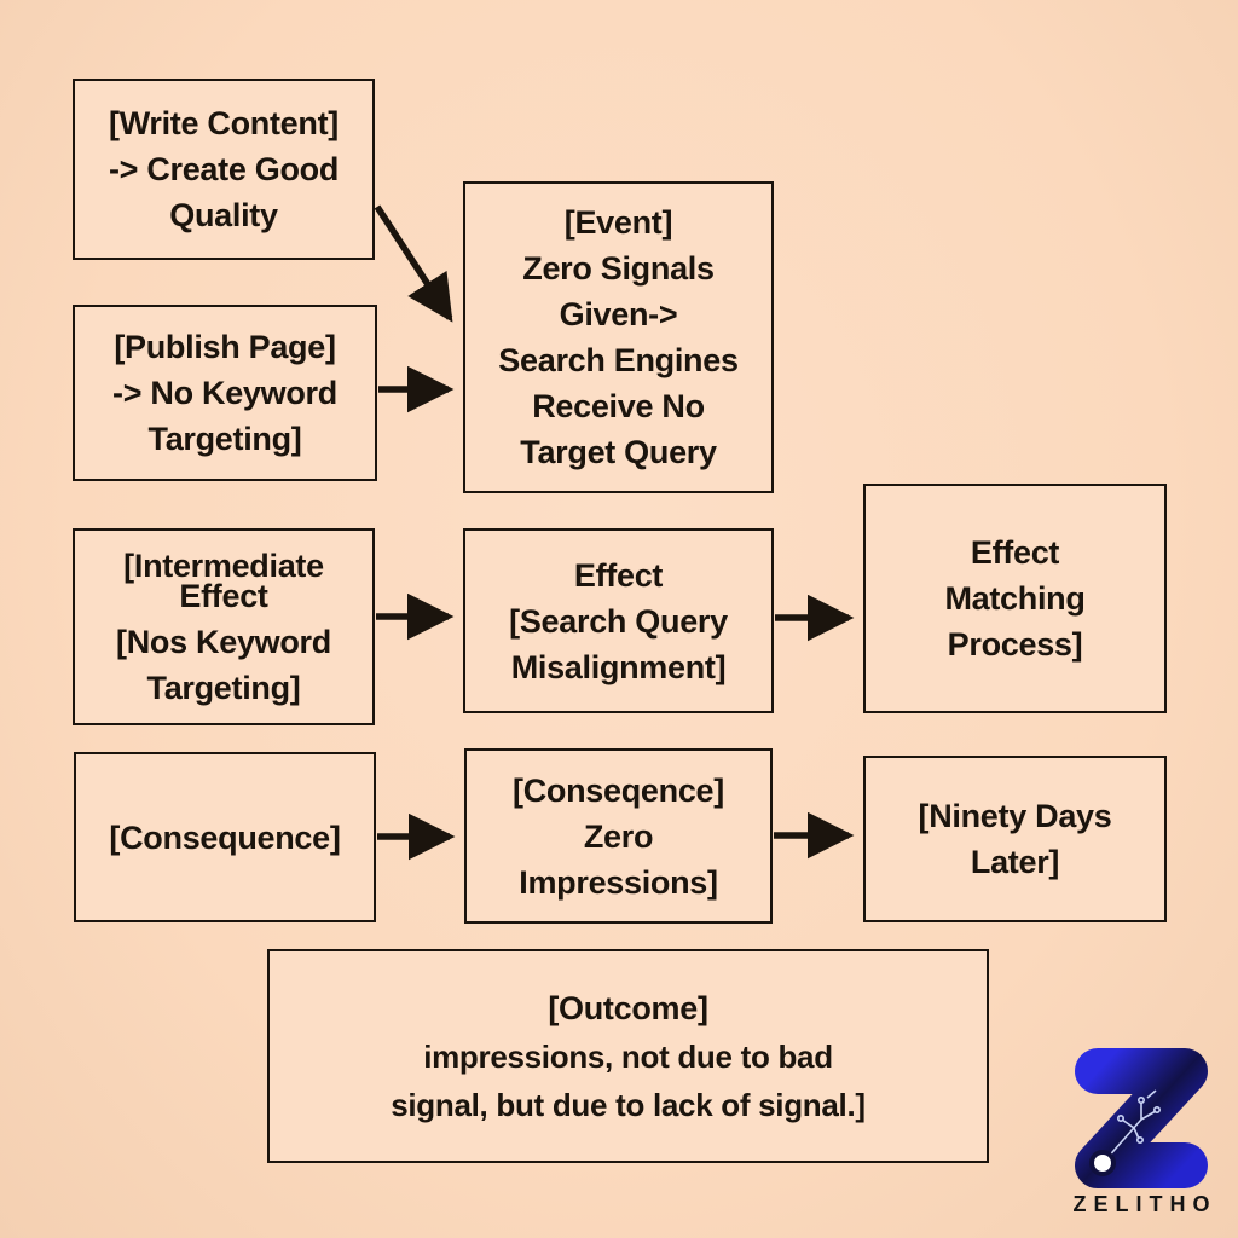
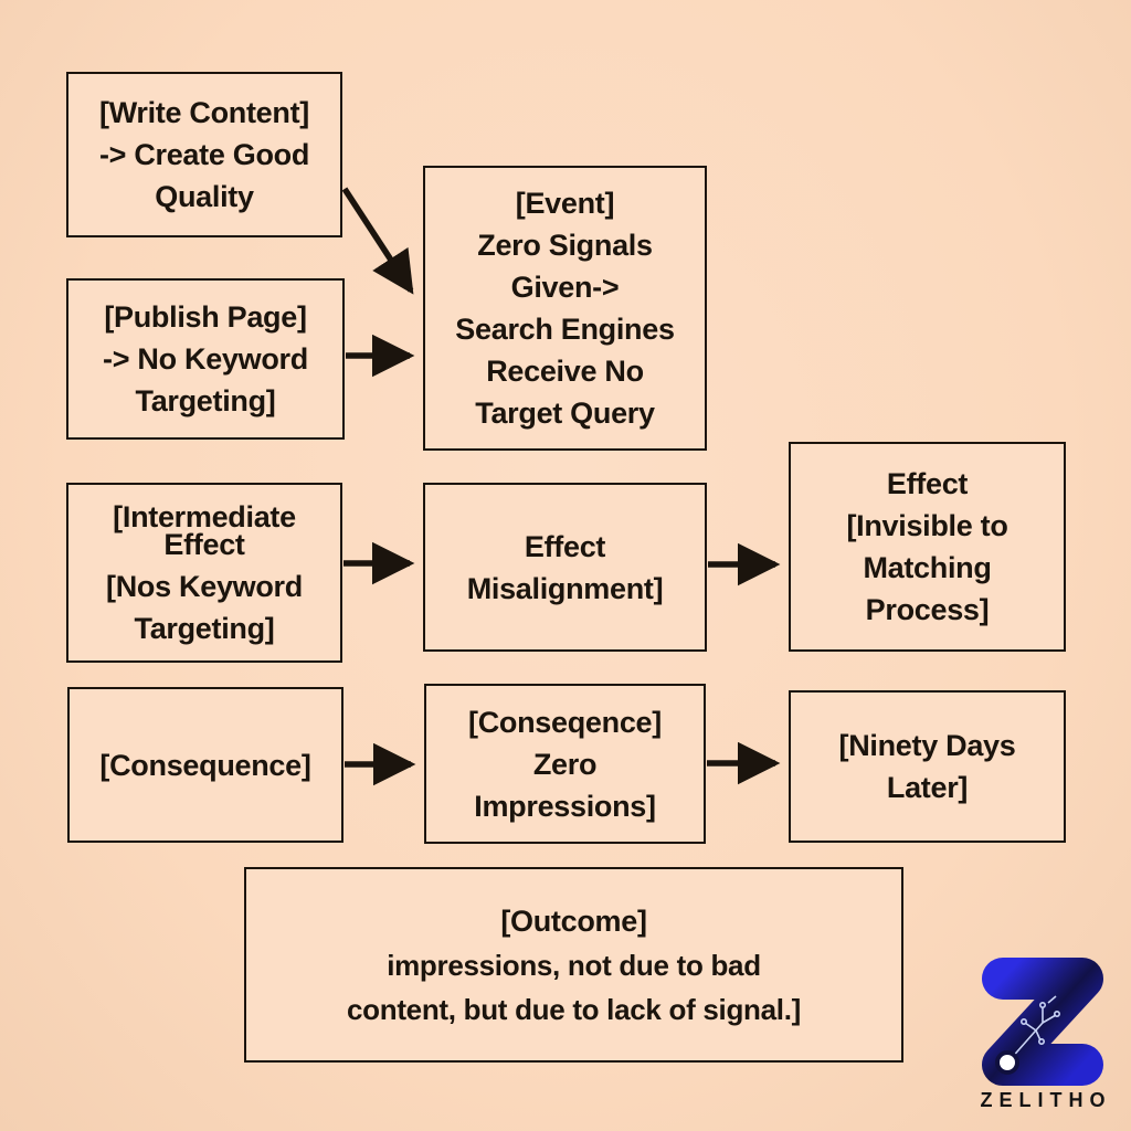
  [Write Content]
  -> Create Good
  Quality
  [Publish Page]
  -> No Keyword
  Targeting]
  [Event]
  Zero Signals
  Given->
  Search Engines
  Receive No
  Target Query
  [Intermediate
  Effect
  [Nos Keyword
  Targeting]
  Effect
- [Search Query
  Misalignment]
  Effect
+ [Invisible to
  Matching
  Process]
  [Consequence]
  [Conseqence]
  Zero
  Impressions]
  [Ninety Days
  Later]
  [Outcome]
  impressions, not due to bad
- signal, but due to lack of signal.]
+ content, but due to lack of signal.]
  ZELITHO
